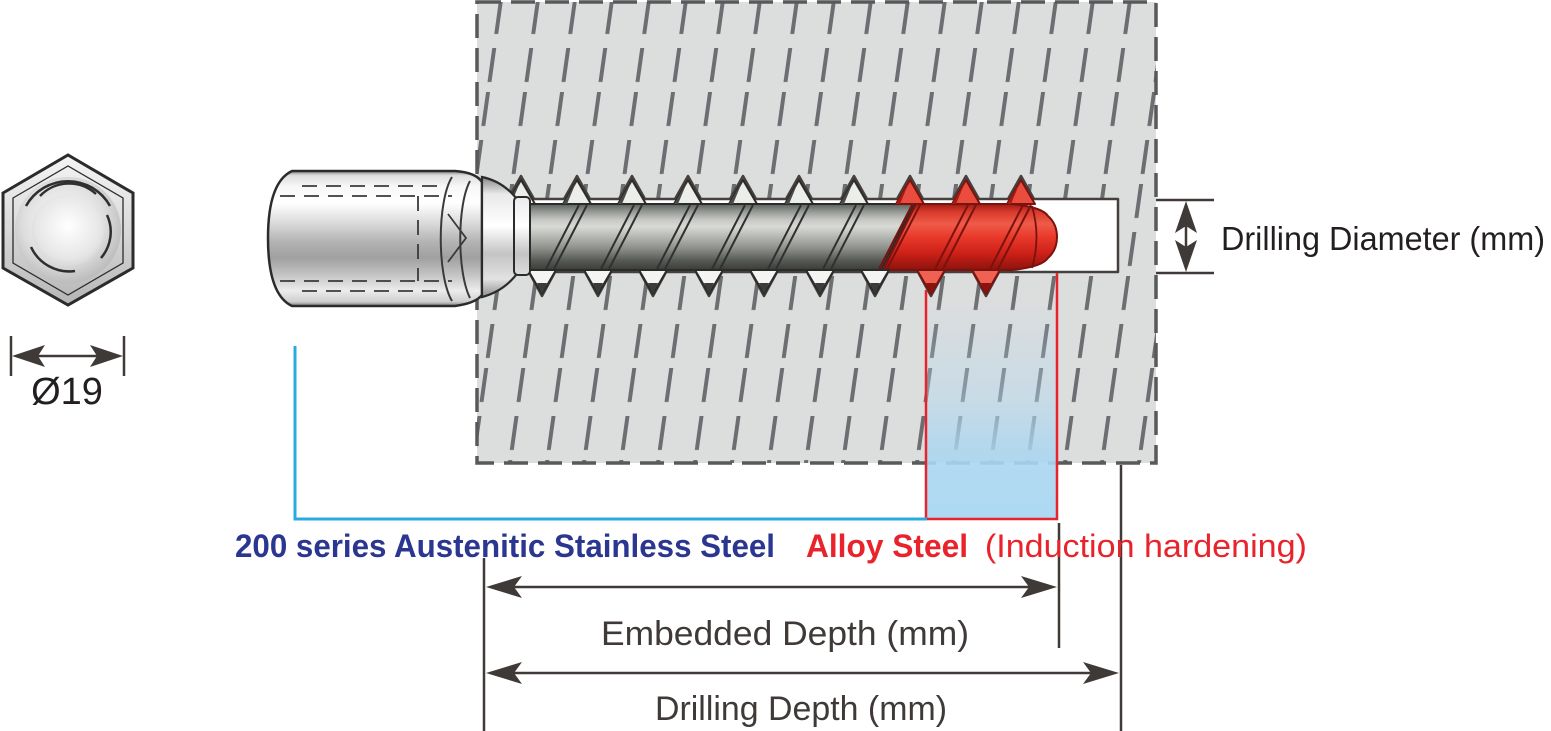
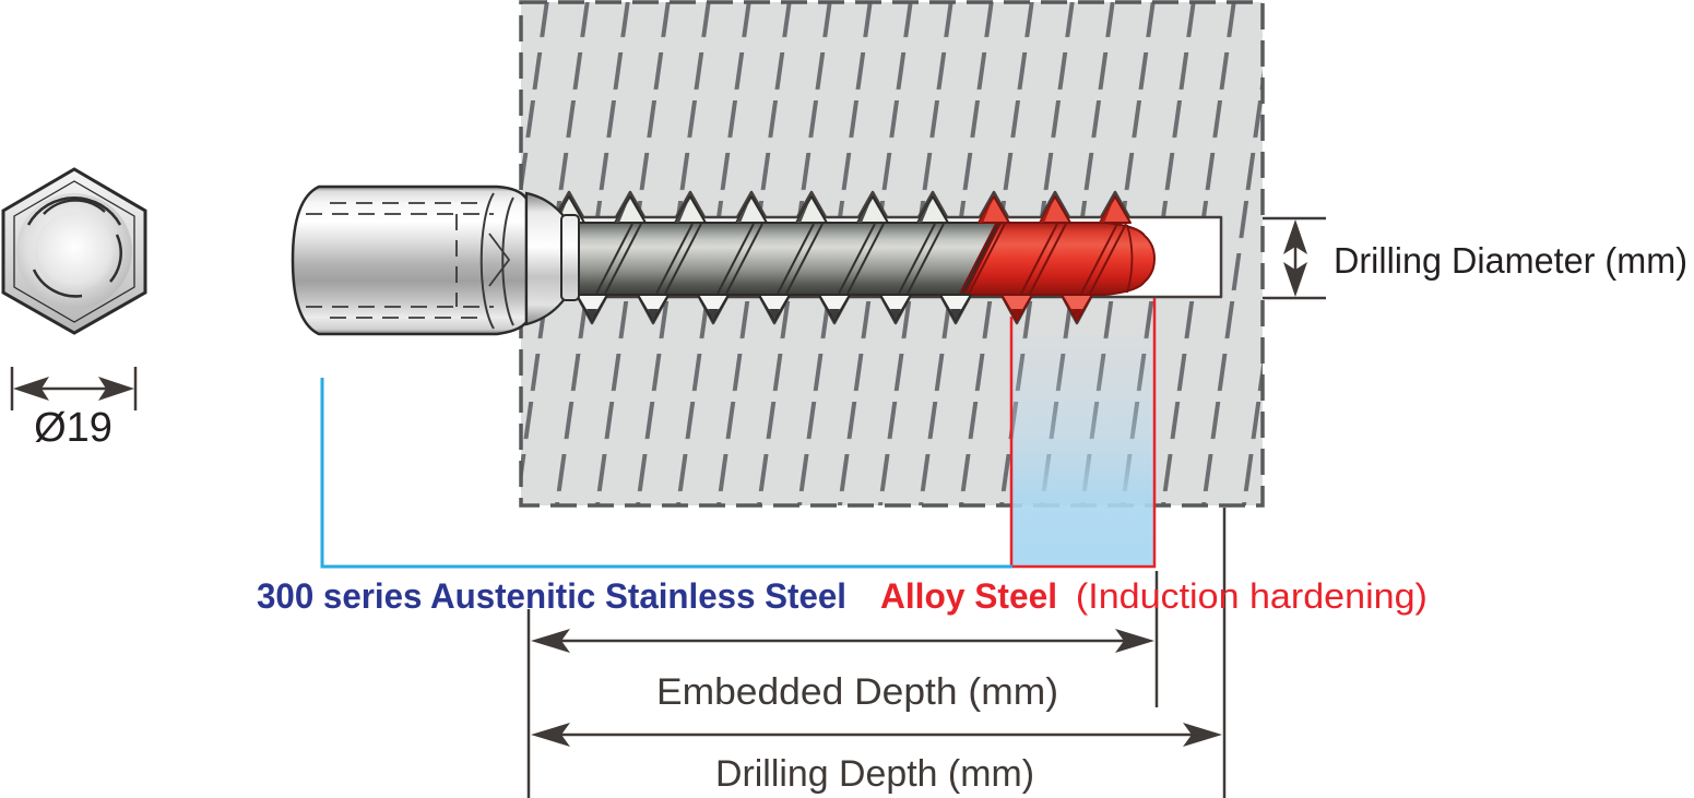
  Ø19
  Drilling Diameter (mm)
  Embedded Depth (mm)
  Drilling Depth (mm)
- 200 series Austenitic Stainless Steel
+ 300 series Austenitic Stainless Steel
  Alloy Steel (Induction hardening)
